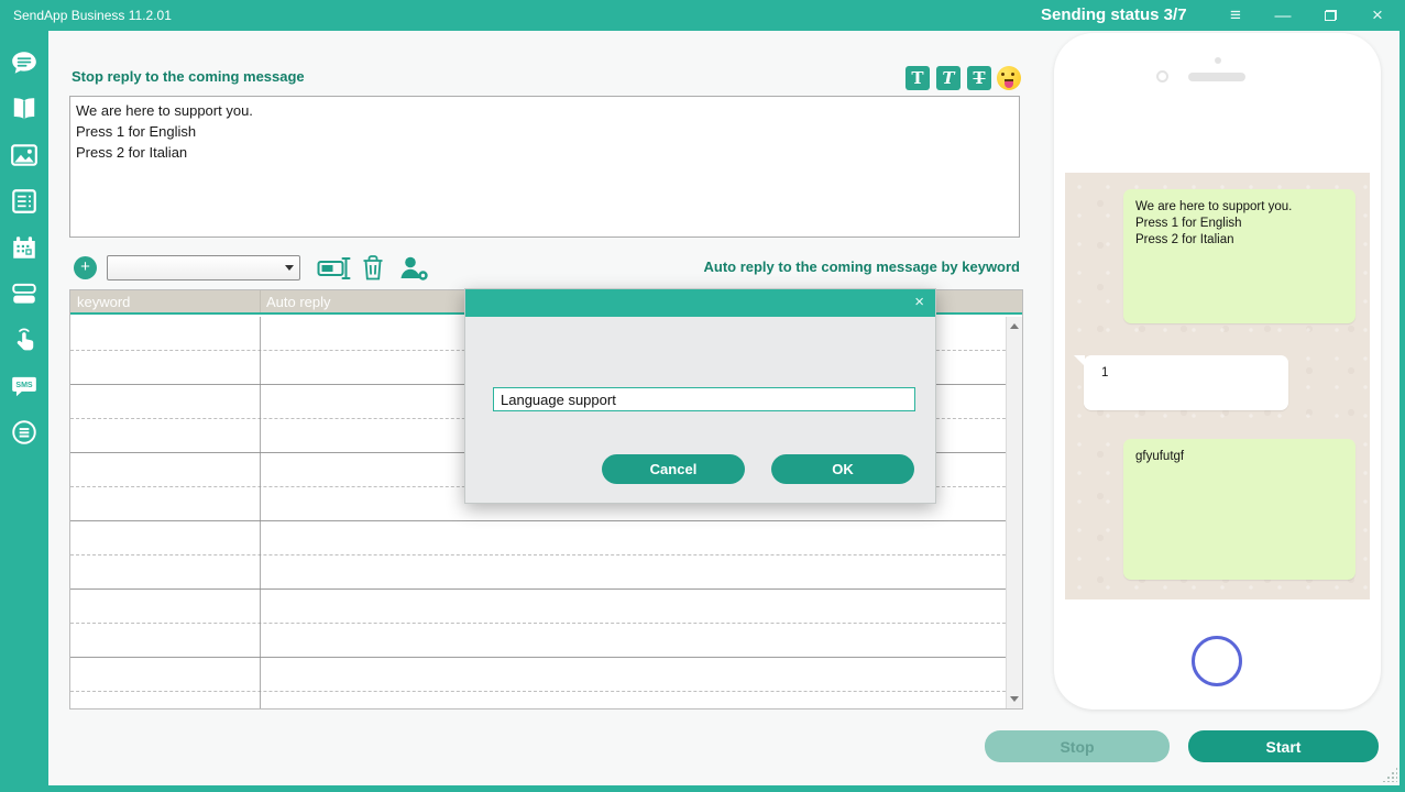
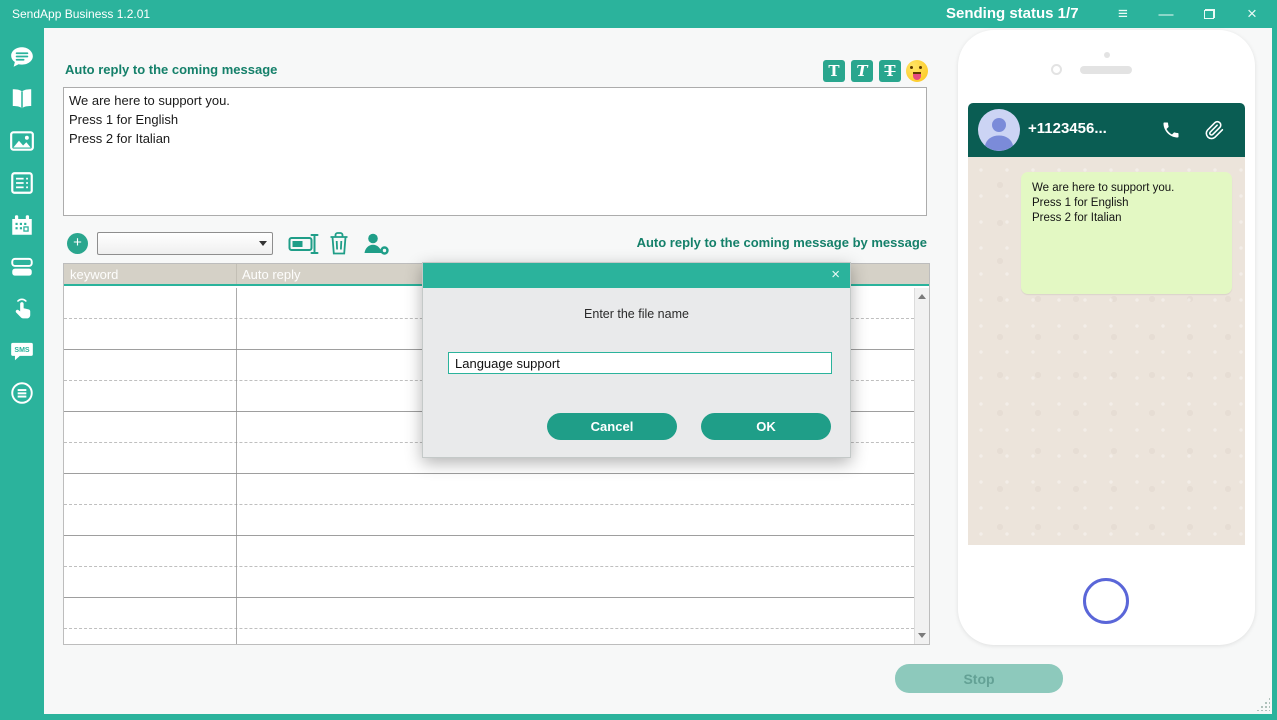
- SendApp Business 11.2.01
+ SendApp Business 1.2.01
- Sending status 3/7
+ Sending status 1/7
  ≡
  —
  ×
- Stop reply to the coming message
+ Auto reply to the coming message
  T
  T
  T
  We are here to support you.
  Press 1 for English
  Press 2 for Italian
  +
- Auto reply to the coming message by keyword
+ Auto reply to the coming message by message
  keyword
  Auto reply
  ×
+ Enter the file name
  Language support
  Cancel
  OK
+ +1123456...
  We are here to support you.
  Press 1 for English
  Press 2 for Italian
- 1
- gfyufutgf
  Stop
- Start
